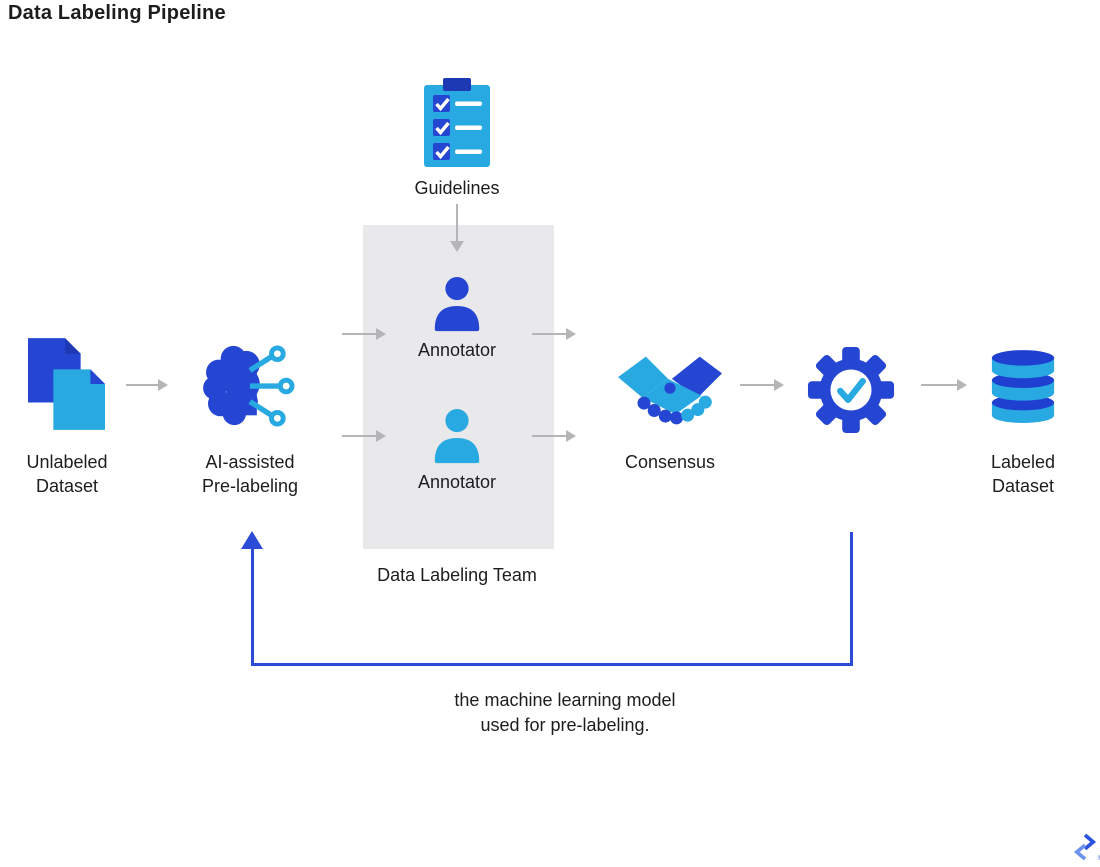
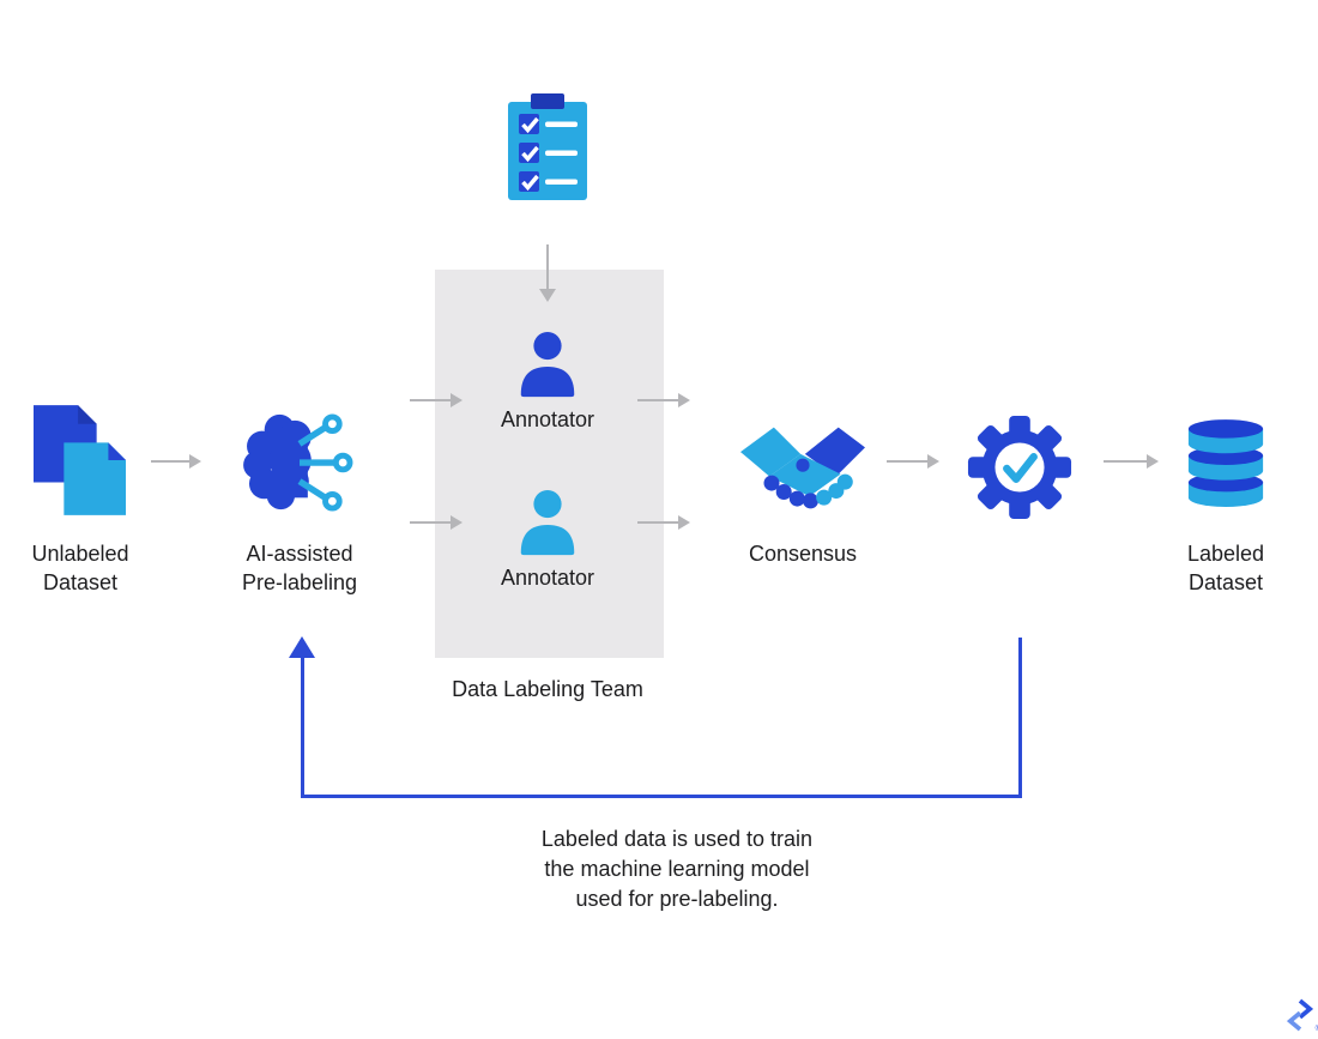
- Data Labeling Pipeline
- Guidelines
  Unlabeled
  Dataset
  AI-assisted
  Pre-labeling
  Annotator
  Annotator
  Data Labeling Team
  Consensus
  Labeled
  Dataset
+ Labeled data is used to train
  the machine learning model
  used for pre-labeling.
